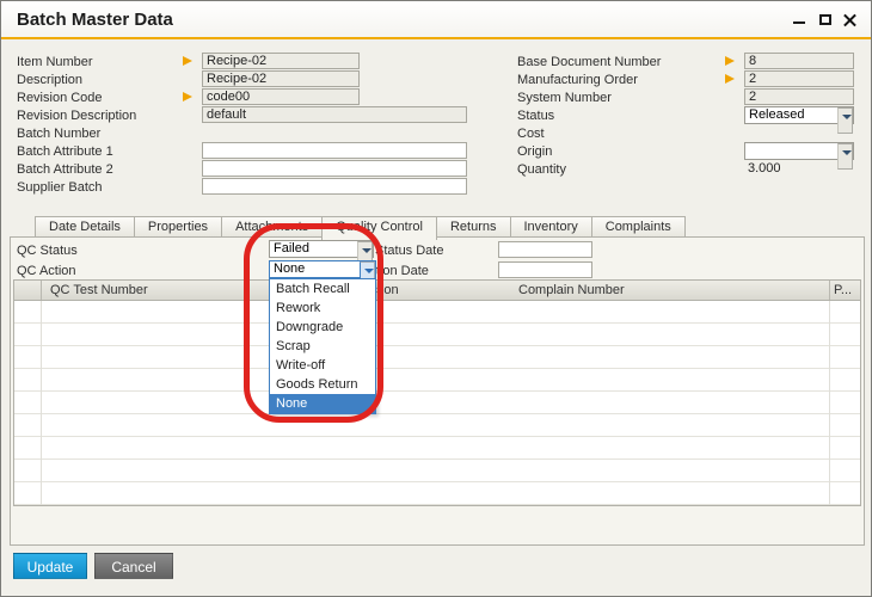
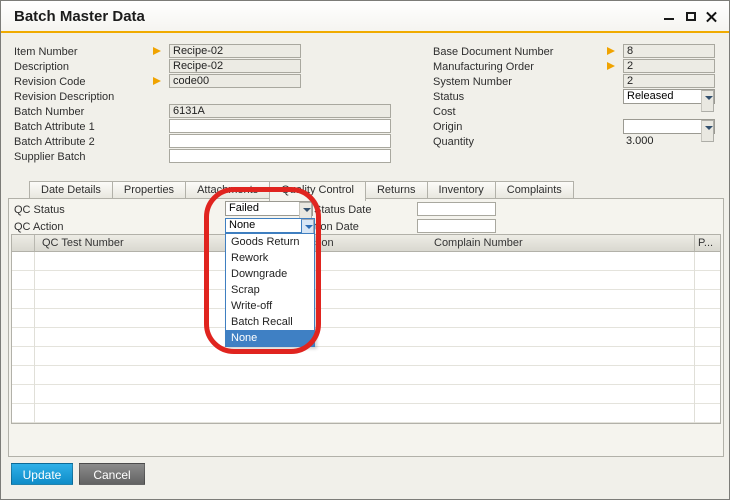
  Batch Master Data
  Item Number
  Recipe-02
  Description
  Recipe-02
  Revision Code
  code00
  Revision Description
- default
  Batch Number
+ 6131A
  Batch Attribute 1
  Batch Attribute 2
  Supplier Batch
  Base Document Number
  8
  Manufacturing Order
  2
  System Number
  2
  Status
  Released
  Cost
  Origin
  Quantity
  3.000
  Date Details
  Properties
  Attachments
  Quality Control
  Returns
  Inventory
  Complaints
  QC Status
  Failed
  Status Date
  QC Action
  tion Date
  None
  QC Test Number
  Complain Number
  P...
- Batch Recall
+ Goods Return
  Rework
  Downgrade
  Scrap
  Write-off
- Goods Return
+ Batch Recall
  None
  Update
  Cancel
